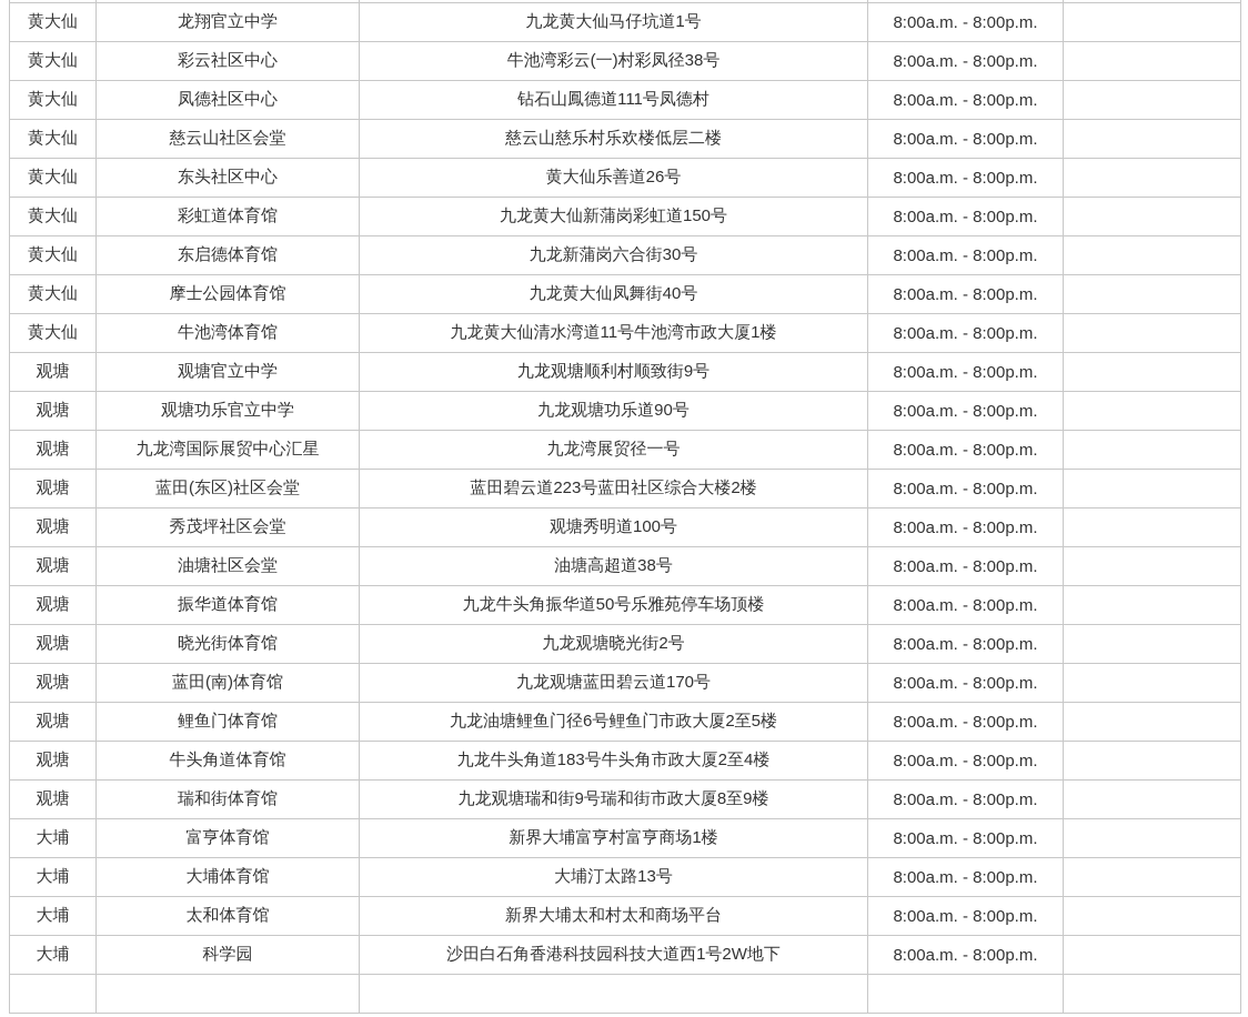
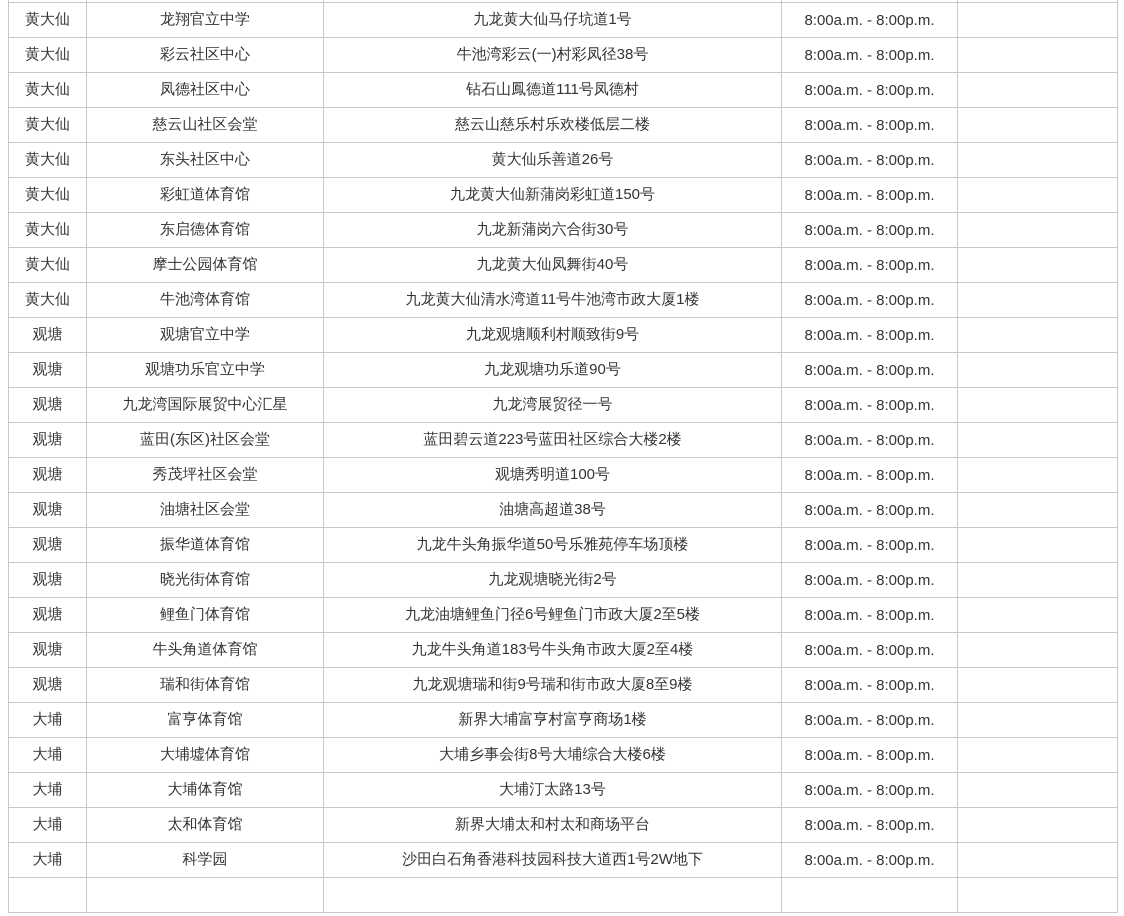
  黄大仙	龙翔官立中学	九龙黄大仙马仔坑道1号	8:00a.m. - 8:00p.m.
  黄大仙	彩云社区中心	牛池湾彩云(一)村彩凤径38号	8:00a.m. - 8:00p.m.
  黄大仙	凤德社区中心	钻石山鳳德道111号凤德村	8:00a.m. - 8:00p.m.
  黄大仙	慈云山社区会堂	慈云山慈乐村乐欢楼低层二楼	8:00a.m. - 8:00p.m.
  黄大仙	东头社区中心	黄大仙乐善道26号	8:00a.m. - 8:00p.m.
  黄大仙	彩虹道体育馆	九龙黄大仙新蒲岗彩虹道150号	8:00a.m. - 8:00p.m.
  黄大仙	东启德体育馆	九龙新蒲岗六合街30号	8:00a.m. - 8:00p.m.
  黄大仙	摩士公园体育馆	九龙黄大仙凤舞街40号	8:00a.m. - 8:00p.m.
  黄大仙	牛池湾体育馆	九龙黄大仙清水湾道11号牛池湾市政大厦1楼	8:00a.m. - 8:00p.m.
  观塘	观塘官立中学	九龙观塘顺利村顺致街9号	8:00a.m. - 8:00p.m.
  观塘	观塘功乐官立中学	九龙观塘功乐道90号	8:00a.m. - 8:00p.m.
  观塘	九龙湾国际展贸中心汇星	九龙湾展贸径一号	8:00a.m. - 8:00p.m.
  观塘	蓝田(东区)社区会堂	蓝田碧云道223号蓝田社区综合大楼2楼	8:00a.m. - 8:00p.m.
  观塘	秀茂坪社区会堂	观塘秀明道100号	8:00a.m. - 8:00p.m.
  观塘	油塘社区会堂	油塘高超道38号	8:00a.m. - 8:00p.m.
  观塘	振华道体育馆	九龙牛头角振华道50号乐雅苑停车场顶楼	8:00a.m. - 8:00p.m.
  观塘	晓光街体育馆	九龙观塘晓光街2号	8:00a.m. - 8:00p.m.
- 观塘	蓝田(南)体育馆	九龙观塘蓝田碧云道170号	8:00a.m. - 8:00p.m.
  观塘	鲤鱼门体育馆	九龙油塘鲤鱼门径6号鲤鱼门市政大厦2至5楼	8:00a.m. - 8:00p.m.
  观塘	牛头角道体育馆	九龙牛头角道183号牛头角市政大厦2至4楼	8:00a.m. - 8:00p.m.
  观塘	瑞和街体育馆	九龙观塘瑞和街9号瑞和街市政大厦8至9楼	8:00a.m. - 8:00p.m.
  大埔	富亨体育馆	新界大埔富亨村富亨商场1楼	8:00a.m. - 8:00p.m.
+ 大埔	大埔墟体育馆	大埔乡事会街8号大埔综合大楼6楼	8:00a.m. - 8:00p.m.
  大埔	大埔体育馆	大埔汀太路13号	8:00a.m. - 8:00p.m.
  大埔	太和体育馆	新界大埔太和村太和商场平台	8:00a.m. - 8:00p.m.
  大埔	科学园	沙田白石角香港科技园科技大道西1号2W地下	8:00a.m. - 8:00p.m.
